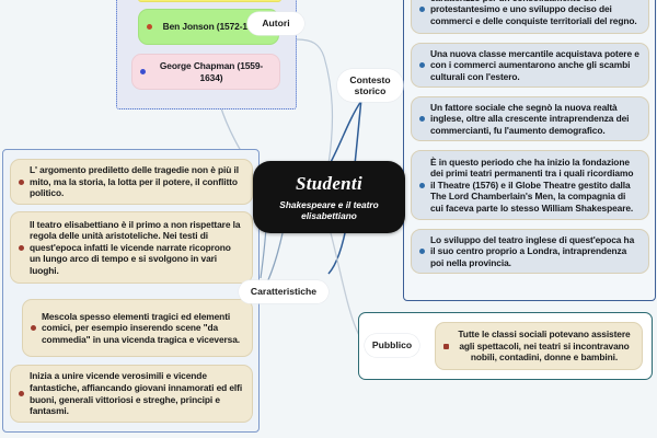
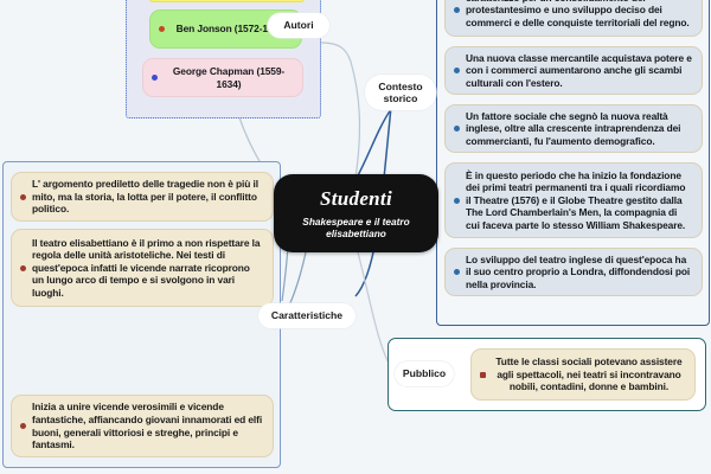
  Ben Jonson (1572-1
  George Chapman (1559-1634)
  Autori
  protestantesimo e uno sviluppo deciso dei commerci e delle conquiste territoriali del regno.
  Una nuova classe mercantile acquistava potere e con i commerci aumentarono anche gli scambi culturali con l'estero.
  Un fattore sociale che segnò la nuova realtà inglese, oltre alla crescente intraprendenza dei commercianti, fu l'aumento demografico.
  È in questo periodo che ha inizio la fondazione dei primi teatri permanenti tra i quali ricordiamo il Theatre (1576) e il Globe Theatre gestito dalla The Lord Chamberlain's Men, la compagnia di cui faceva parte lo stesso William Shakespeare.
- Lo sviluppo del teatro inglese di quest'epoca ha il suo centro proprio a Londra, intraprendenza poi nella provincia.
+ Lo sviluppo del teatro inglese di quest'epoca ha il suo centro proprio a Londra, diffondendosi poi nella provincia.
  Contesto storico
  L' argomento prediletto delle tragedie non è più il mito, ma la storia, la lotta per il potere, il conflitto politico.
  Il teatro elisabettiano è il primo a non rispettare la regola delle unità aristoteliche. Nei testi di quest'epoca infatti le vicende narrate ricoprono un lungo arco di tempo e si svolgono in vari luoghi.
- Mescola spesso elementi tragici ed elementi comici, per esempio inserendo scene "da commedia" in una vicenda tragica e viceversa.
  Inizia a unire vicende verosimili e vicende fantastiche, affiancando giovani innamorati ed elfi buoni, generali vittoriosi e streghe, principi e fantasmi.
  Caratteristiche
  Tutte le classi sociali potevano assistere agli spettacoli, nei teatri si incontravano nobili, contadini, donne e bambini.
  Pubblico
  Studenti
  Shakespeare e il teatro elisabettiano
